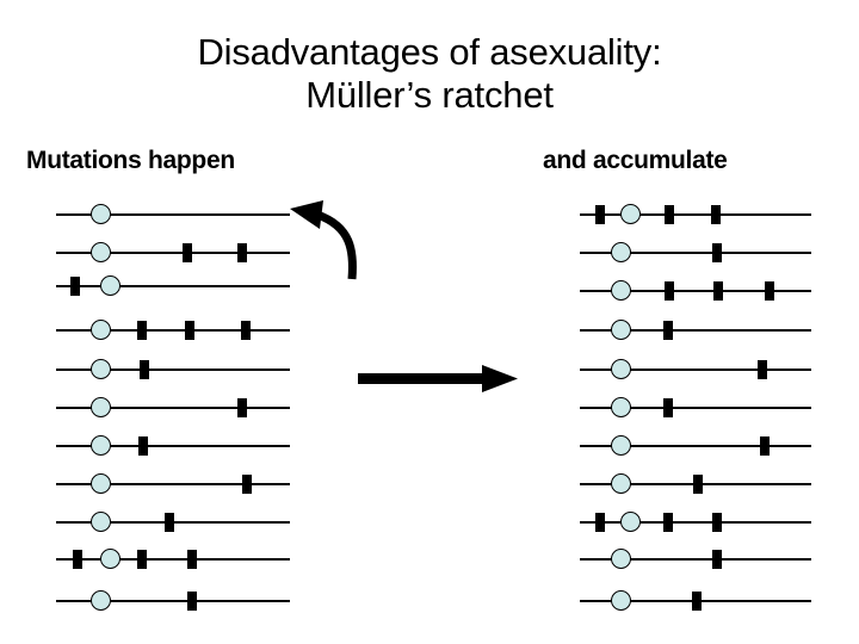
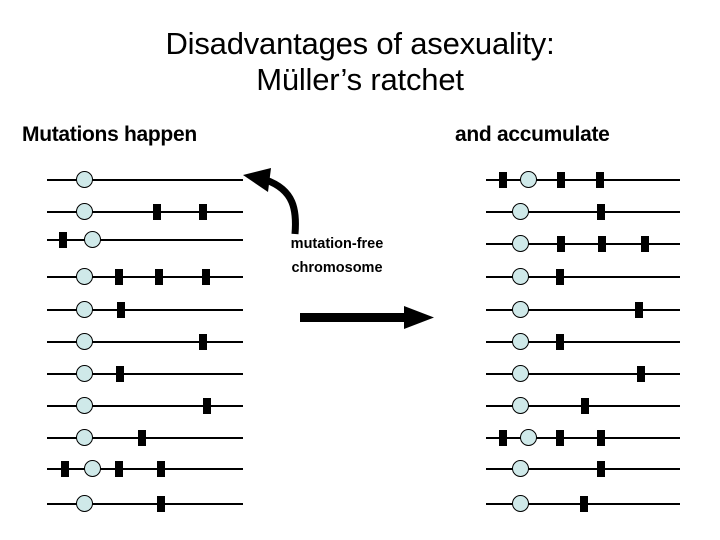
  Disadvantages of asexuality:
  Müller’s ratchet
  Mutations happen
  and accumulate
+ mutation-free
+ chromosome
